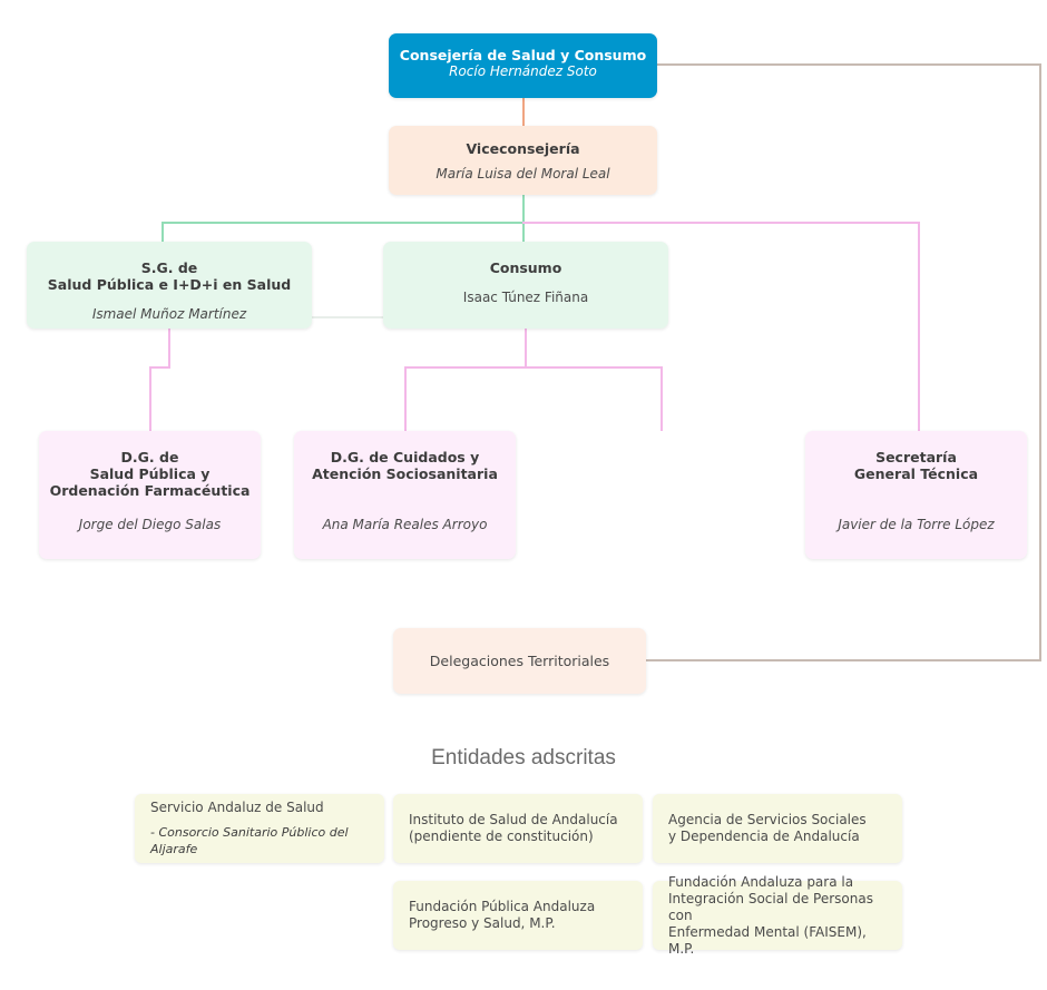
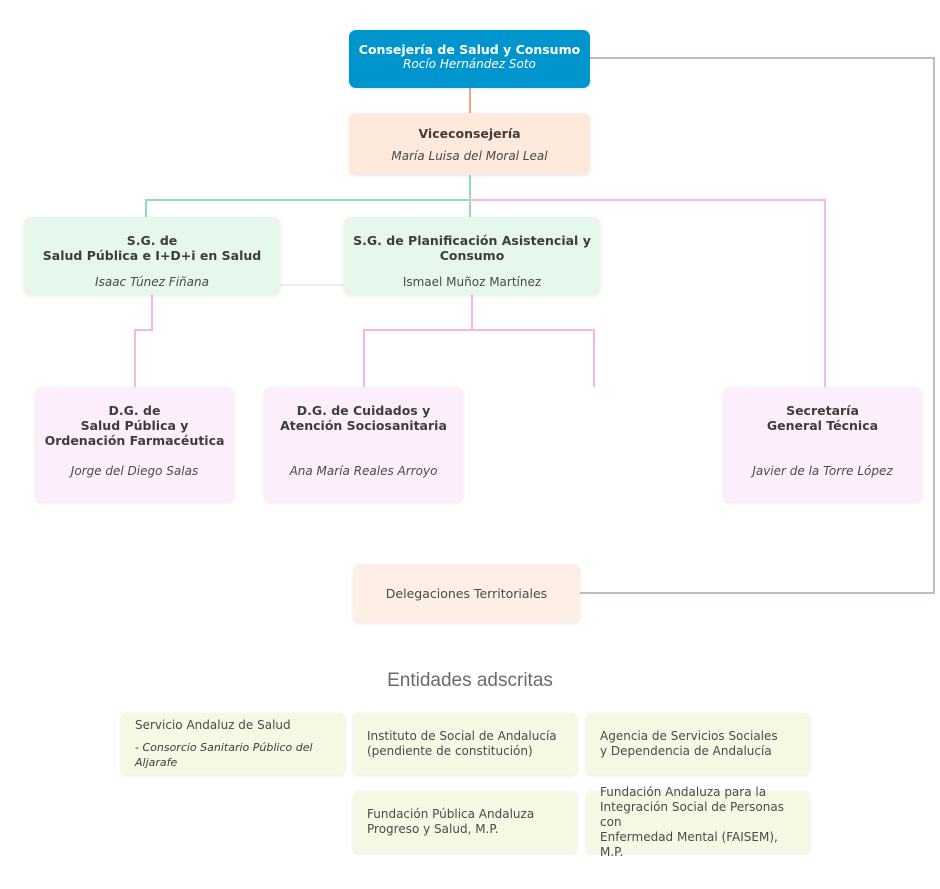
  Consejería de Salud y Consumo
  Rocío Hernández Soto
  Viceconsejería
  María Luisa del Moral Leal
  S.G. de
  Salud Pública e I+D+i en Salud
- Ismael Muñoz Martínez
+ Isaac Túnez Fiñana
+ S.G. de Planificación Asistencial y
  Consumo
- Isaac Túnez Fiñana
+ Ismael Muñoz Martínez
  D.G. de
  Salud Pública y
  Ordenación Farmacéutica
  Jorge del Diego Salas
  D.G. de Cuidados y
  Atención Sociosanitaria
  Ana María Reales Arroyo
  Secretaría
  General Técnica
  Javier de la Torre López
  Delegaciones Territoriales
  Entidades adscritas
  Servicio Andaluz de Salud
  - Consorcio Sanitario Público del Aljarafe
- Instituto de Salud de Andalucía
+ Instituto de Social de Andalucía
  (pendiente de constitución)
  Agencia de Servicios Sociales
  y Dependencia de Andalucía
  Fundación Pública Andaluza
  Progreso y Salud, M.P.
  Fundación Andaluza para la
  Integración Social de Personas con
  Enfermedad Mental (FAISEM), M.P.
